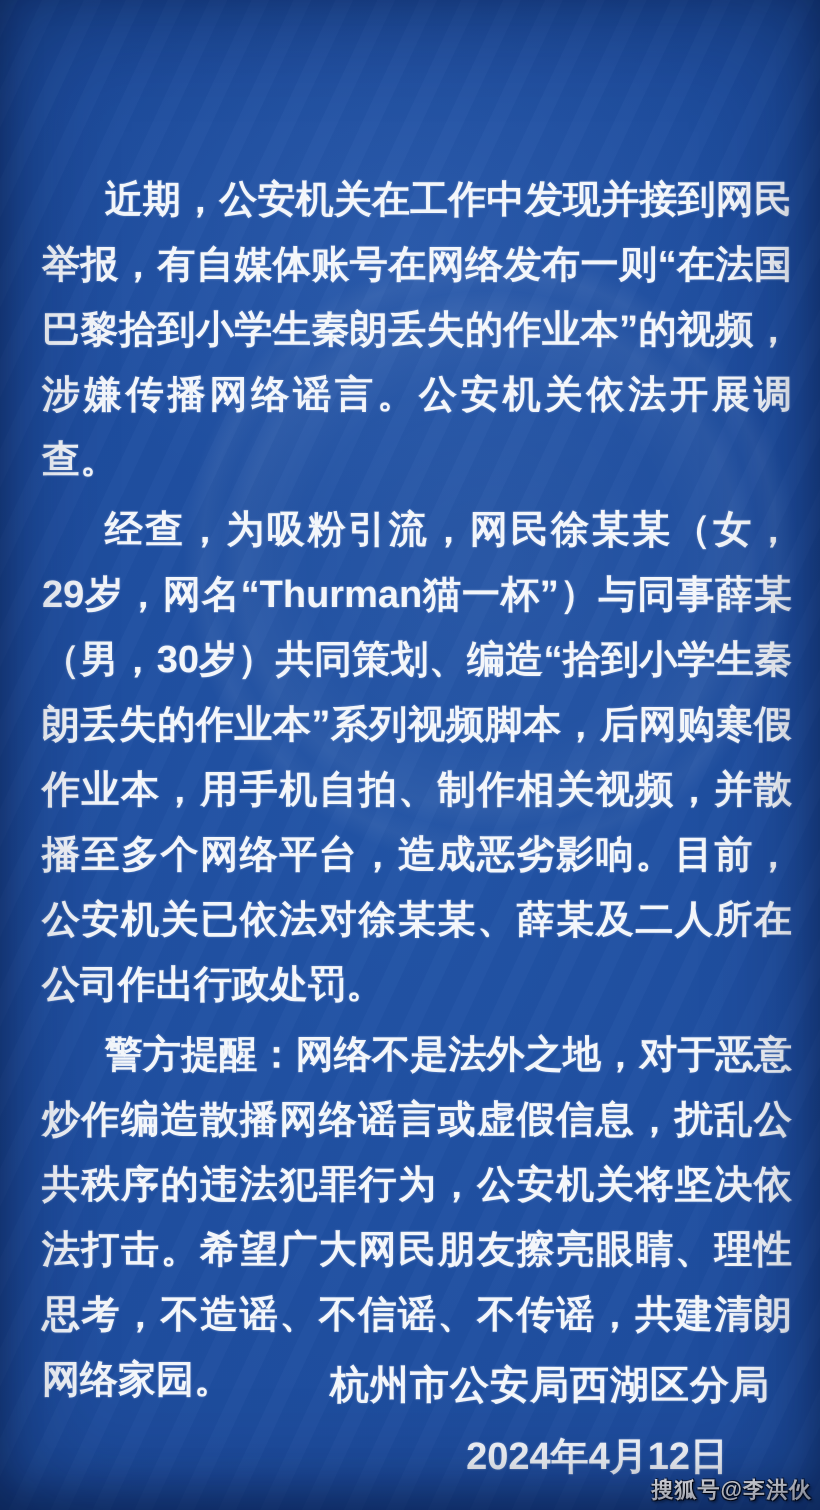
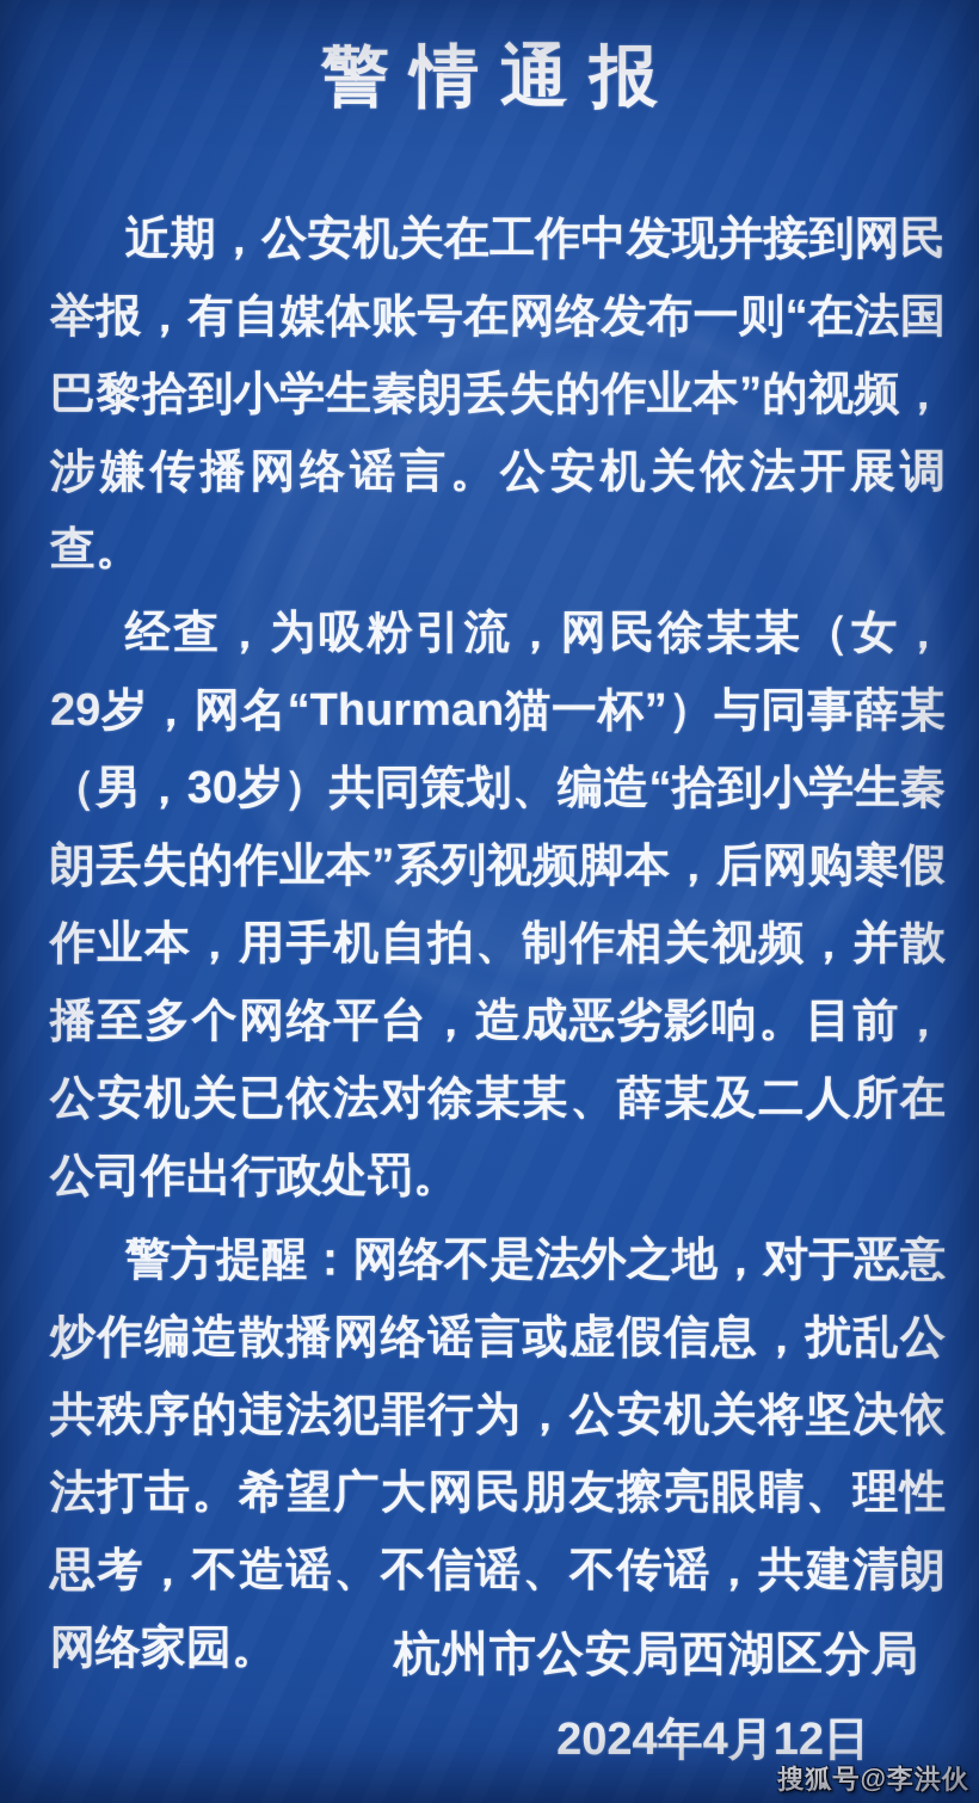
+ 警情通报
  近期，公安机关在工作中发现并接到网民举报，有自媒体账号在网络发布一则“在法国巴黎拾到小学生秦朗丢失的作业本”的视频，涉嫌传播网络谣言。公安机关依法开展调查。
  经查，为吸粉引流，网民徐某某（女，29岁，网名“Thurman猫一杯”）与同事薛某（男，30岁）共同策划、编造“拾到小学生秦朗丢失的作业本”系列视频脚本，后网购寒假作业本，用手机自拍、制作相关视频，并散播至多个网络平台，造成恶劣影响。目前，公安机关已依法对徐某某、薛某及二人所在公司作出行政处罚。
  警方提醒：网络不是法外之地，对于恶意炒作编造散播网络谣言或虚假信息，扰乱公共秩序的违法犯罪行为，公安机关将坚决依法打击。希望广大网民朋友擦亮眼睛、理性思考，不造谣、不信谣、不传谣，共建清朗网络家园。
  杭州市公安局西湖区分局
  2024年4月12日
  搜狐号@李洪伙
